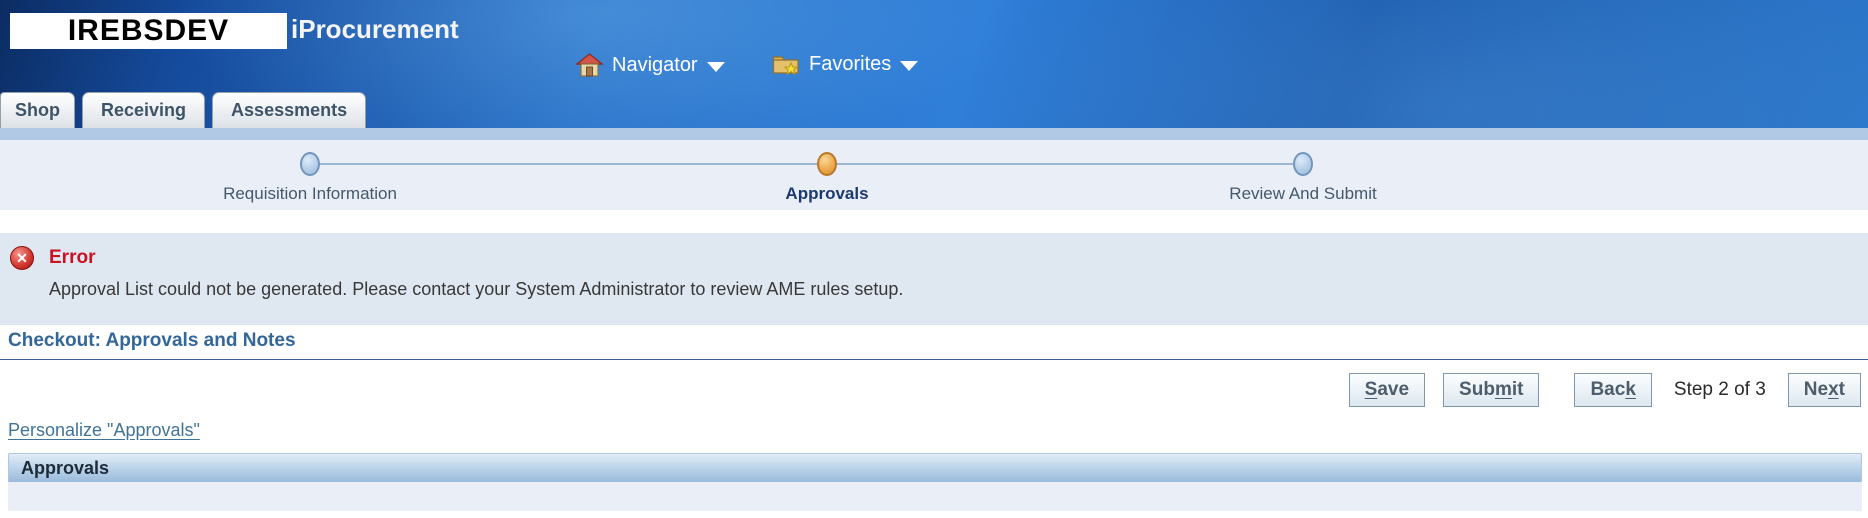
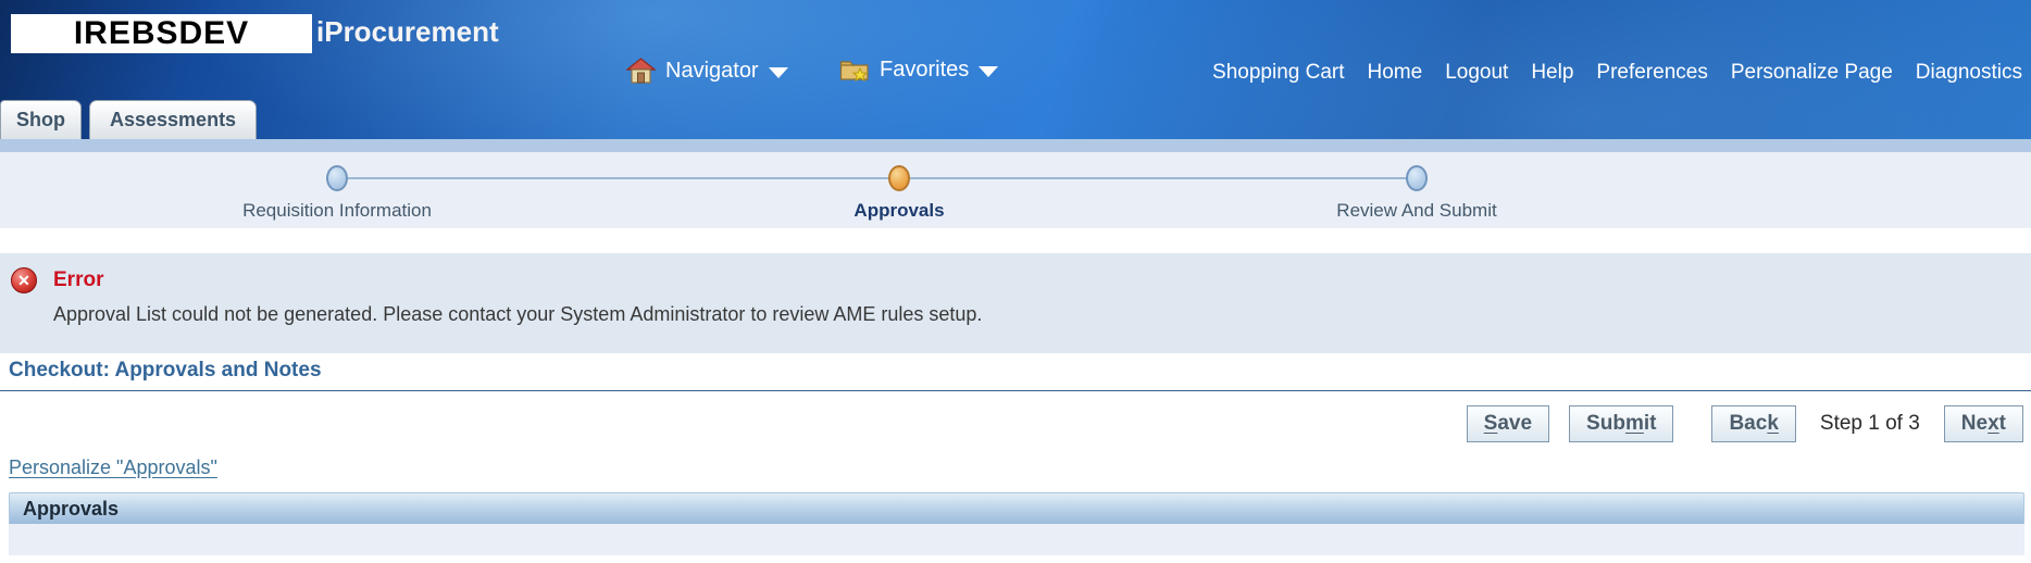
  IREBSDEV
  iProcurement
  Navigator
  Favorites
+ Shopping Cart
+ Home
+ Logout
+ Help
+ Preferences
+ Personalize Page
+ Diagnostics
  Shop
- Receiving
  Assessments
  Requisition Information
  Approvals
  Review And Submit
  ✕
  Error
  Approval List could not be generated. Please contact your System Administrator to review AME rules setup.
  Checkout: Approvals and Notes
  S
  ave
  Sub
  m
  it
  Bac
  k
- Step 2 of 3
+ Step 1 of 3
  Ne
  x
  t
  Personalize "Approvals"
  Approvals
